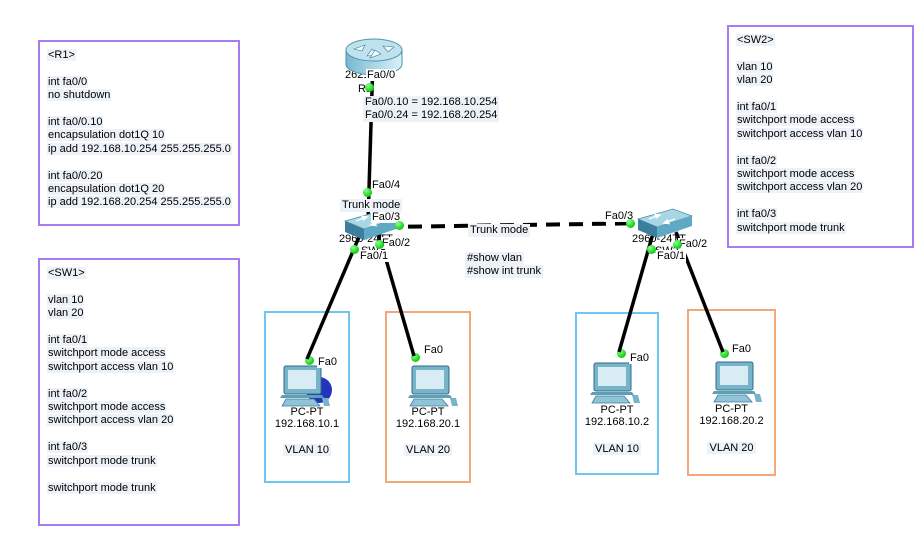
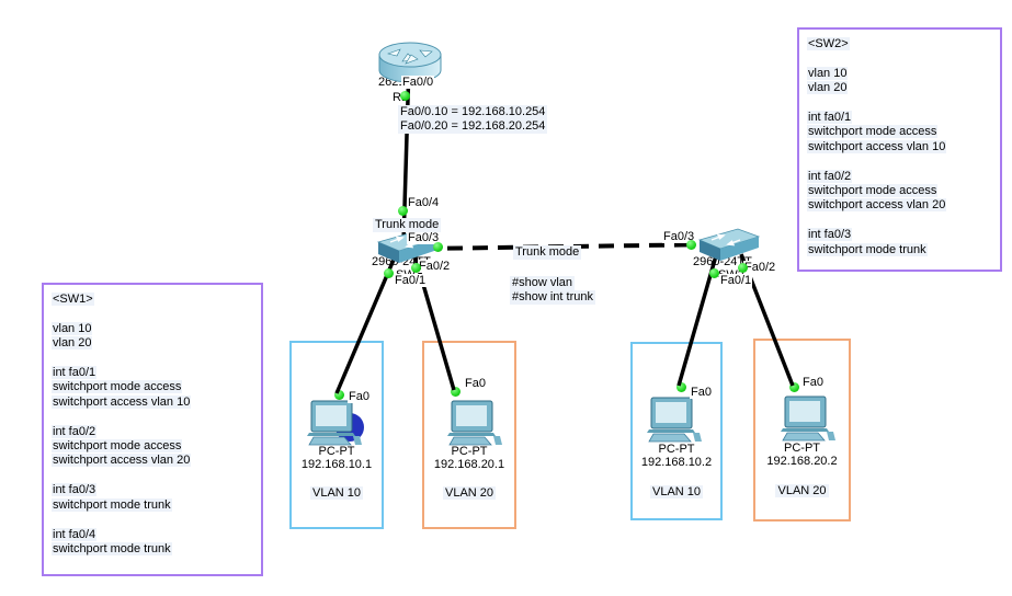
- <R1>
- int fa0/0
- no shutdown
- int fa0/0.10
- encapsulation dot1Q 10
- ip add 192.168.10.254 255.255.255.0
- int fa0/0.20
- encapsulation dot1Q 20
- ip add 192.168.20.254 255.255.255.0
  <SW1>
  vlan 10
  vlan 20
  int fa0/1
  switchport mode access
  switchport access vlan 10
  int fa0/2
  switchport mode access
  switchport access vlan 20
  int fa0/3
  switchport mode trunk
+ int fa0/4
  switchport mode trunk
  <SW2>
  vlan 10
  vlan 20
  int fa0/1
  switchport mode access
  switchport access vlan 10
  int fa0/2
  switchport mode access
  switchport access vlan 20
  int fa0/3
  switchport mode trunk
  Fa0
  PC-PT
  192.168.10.1
  VLAN 10
  Fa0
  PC-PT
  192.168.20.1
  VLAN 20
  Fa0
  PC-PT
  192.168.10.2
  VLAN 10
  Fa0
  PC-PT
  192.168.20.2
  VLAN 20
  2960-24T
  Fa0/0
  Fa0/4
  Fa0/3
  Fa0/2
  Fa0/1
  Fa0/3
  Fa0/2
  Fa0/1
  Fa0/0.10 = 192.168.10.254
- Fa0/0.24 = 192.168.20.254
+ Fa0/0.20 = 192.168.20.254
  Trunk mode
  Trunk mode
  #show vlan
  #show int trunk
